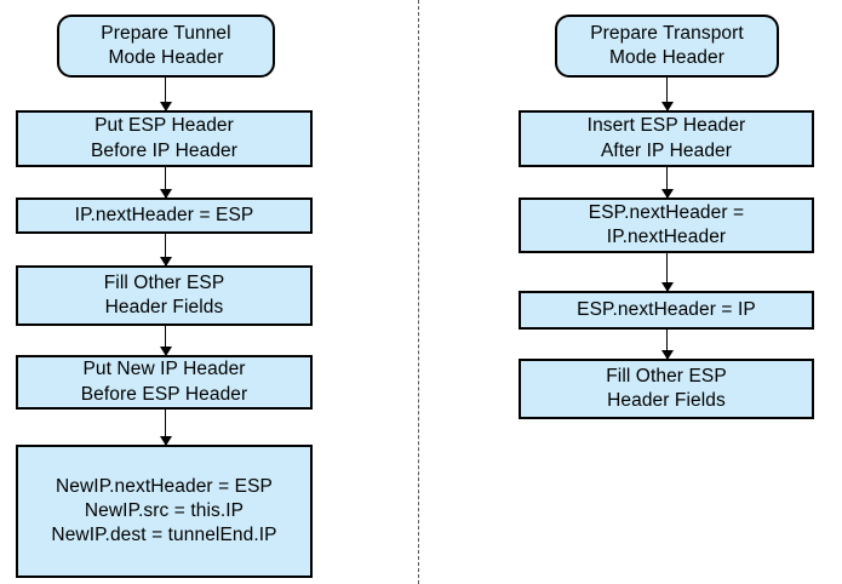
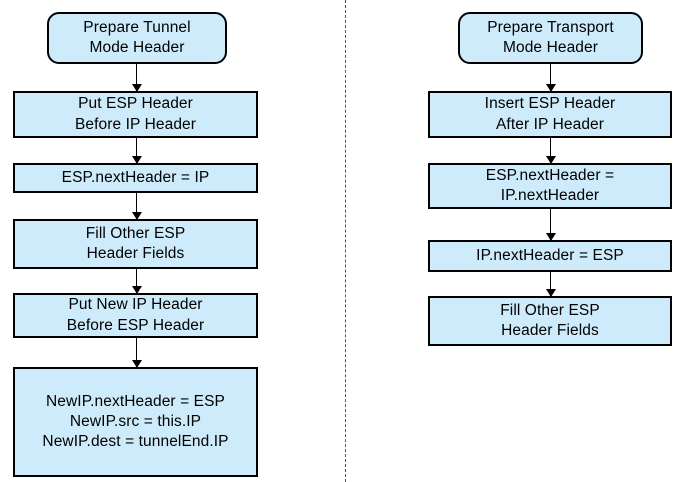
  Prepare Tunnel
  Mode Header
  Put ESP Header
  Before IP Header
- IP.nextHeader = ESP
+ ESP.nextHeader = IP
  Fill Other ESP
  Header Fields
  Put New IP Header
  Before ESP Header
  NewIP.nextHeader = ESP
  NewIP.src = this.IP
  NewIP.dest = tunnelEnd.IP
  Prepare Transport
  Mode Header
  Insert ESP Header
  After IP Header
  ESP.nextHeader =
  IP.nextHeader
- ESP.nextHeader = IP
+ IP.nextHeader = ESP
  Fill Other ESP
  Header Fields
